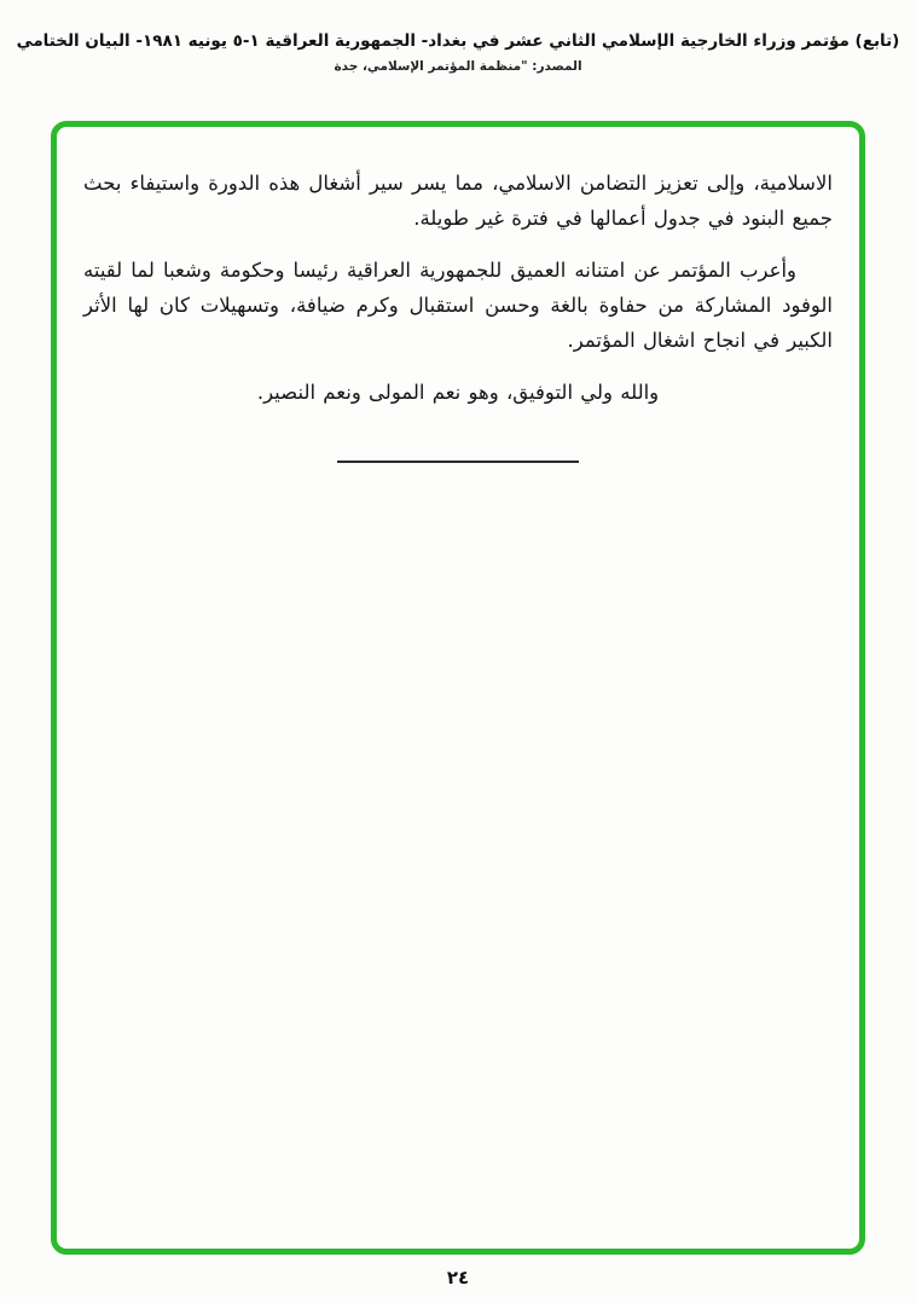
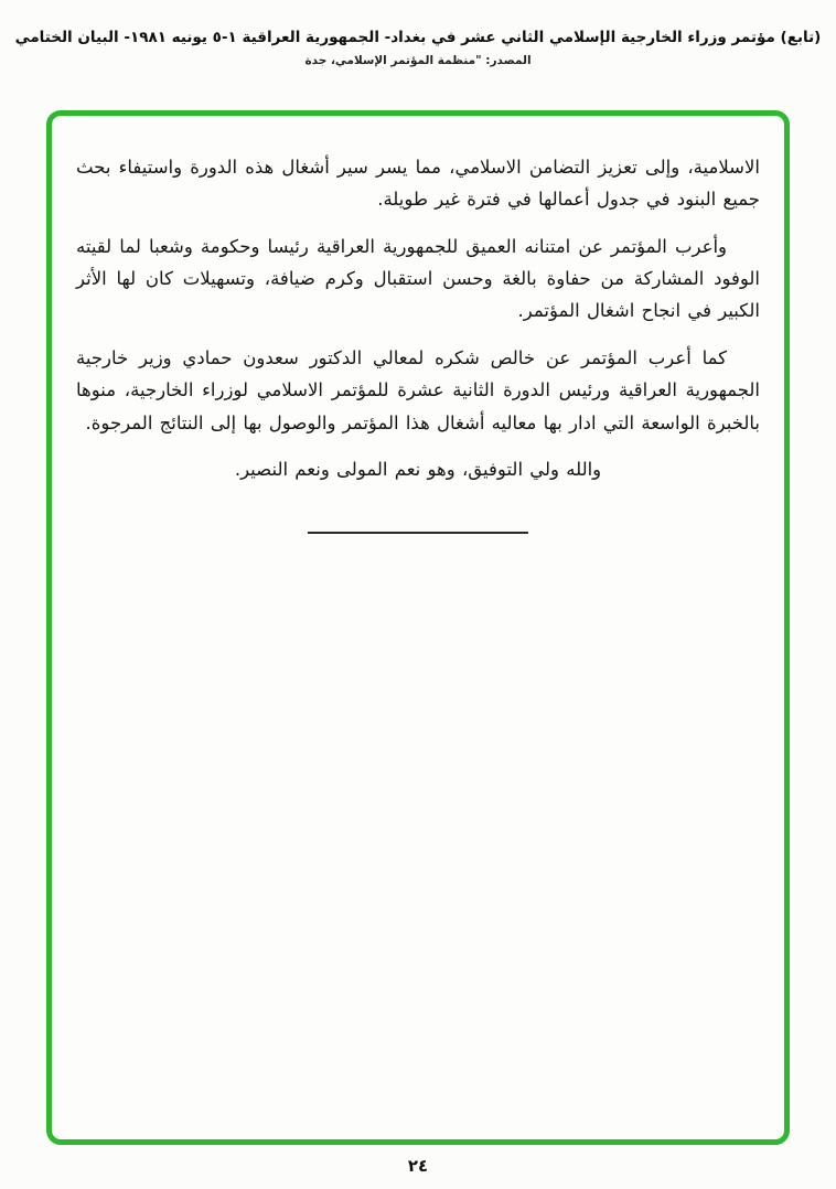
  (تابع) مؤتمر وزراء الخارجية الإسلامي الثاني عشر في بغداد- الجمهورية العراقية ١-٥ يونيه ١٩٨١- البيان الختامي
  المصدر: "منظمة المؤتمر الإسلامي، جدة
  الاسلامية، وإلى تعزيز التضامن الاسلامي، مما يسر سير أشغال هذه الدورة واستيفاء بحث جميع البنود في جدول أعمالها في فترة غير طويلة.
  وأعرب المؤتمر عن امتنانه العميق للجمهورية العراقية رئيسا وحكومة وشعبا لما لقيته الوفود المشاركة من حفاوة بالغة وحسن استقبال وكرم ضيافة، وتسهيلات كان لها الأثر الكبير في انجاح اشغال المؤتمر.
+ كما أعرب المؤتمر عن خالص شكره لمعالي الدكتور سعدون حمادي وزير خارجية الجمهورية العراقية ورئيس الدورة الثانية عشرة للمؤتمر الاسلامي لوزراء الخارجية، منوها بالخبرة الواسعة التي ادار بها معاليه أشغال هذا المؤتمر والوصول بها إلى النتائج المرجوة.
  والله ولي التوفيق، وهو نعم المولى ونعم النصير.
  ٢٤
